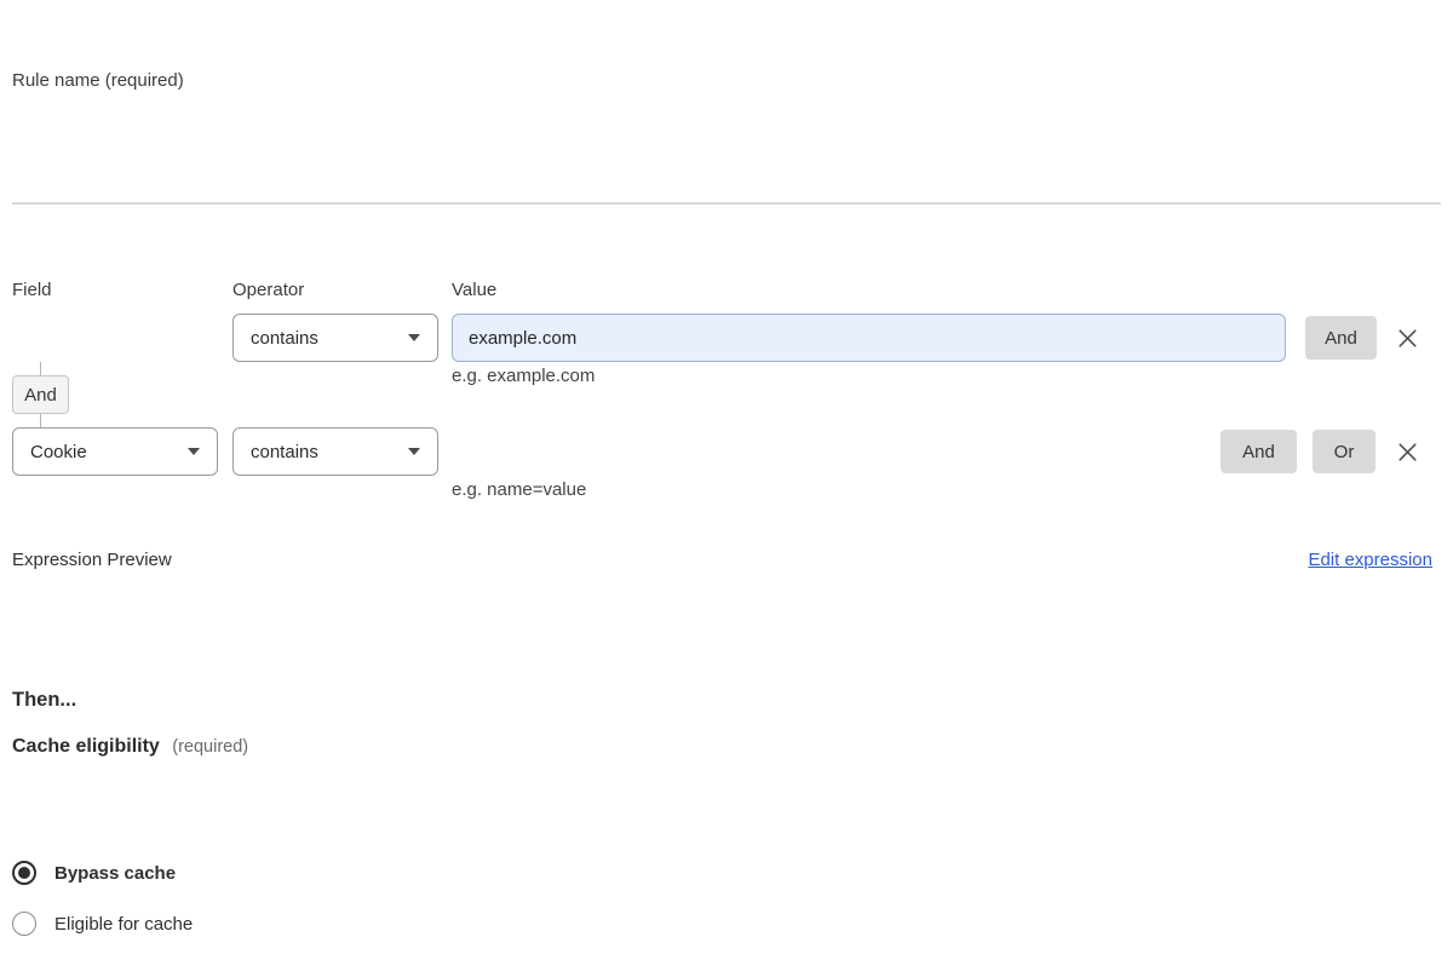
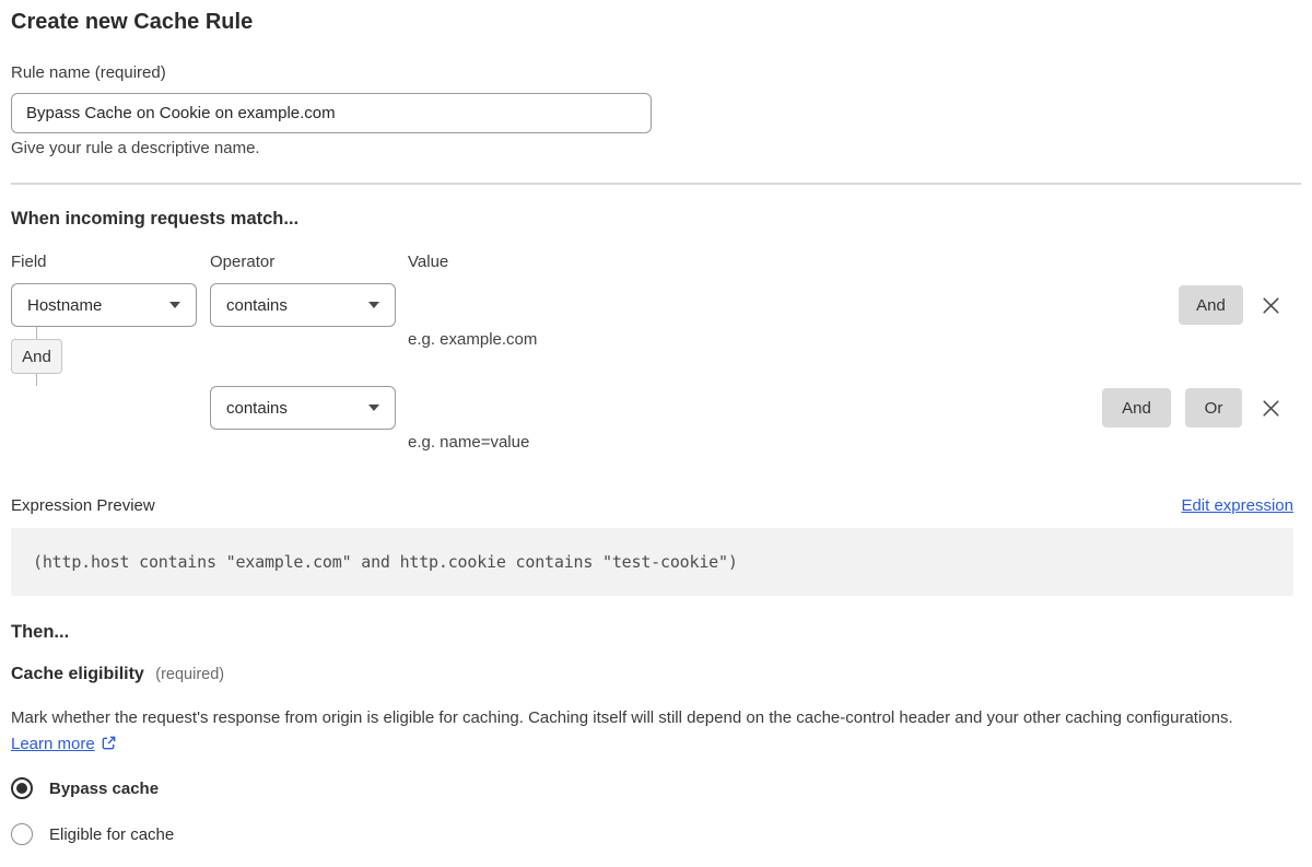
+ Create new Cache Rule
  Rule name (required)
+ Bypass Cache on Cookie on example.com
+ Give your rule a descriptive name.
+ When incoming requests match...
  Field
  Operator
  Value
+ Hostname
  contains
- example.com
  And
  e.g. example.com
  And
- Cookie
  contains
  And
  Or
  e.g. name=value
  Expression Preview
  Edit expression
+ (http.host contains "example.com" and http.cookie contains "test-cookie")
  Then...
  Cache eligibility (required)
+ Mark whether the request's response from origin is eligible for caching. Caching itself will still depend on the cache-control header and your other caching configurations. Learn more
  Bypass cache
  Eligible for cache
